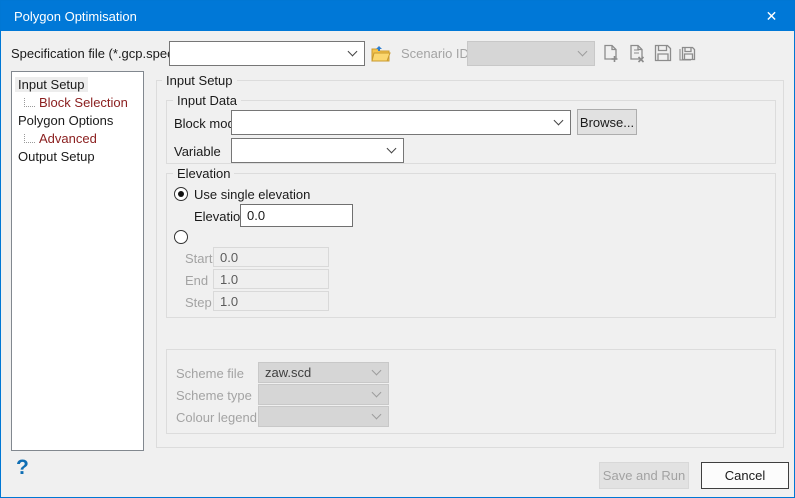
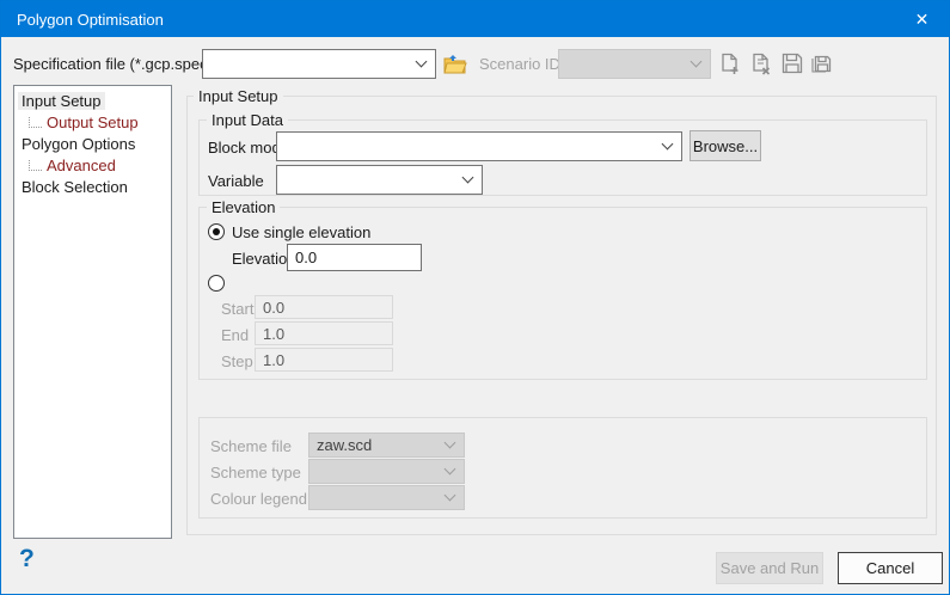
  Polygon Optimisation
  ✕
  Specification file (*.gcp.spe
  Scenario ID
  Input Setup
- Block Selection
+ Output Setup
  Polygon Options
  Advanced
- Output Setup
+ Block Selection
  Input Setup
  Input Data
  Block mo
  Browse...
  Variable
  Elevation
  Use single elevation
  Elevatio
  0.0
  Start
  0.0
  End
  1.0
  Step
  1.0
  Scheme file
  zaw.scd
  Scheme type
  Colour legend
  ?
  Save and Run
  Cancel
